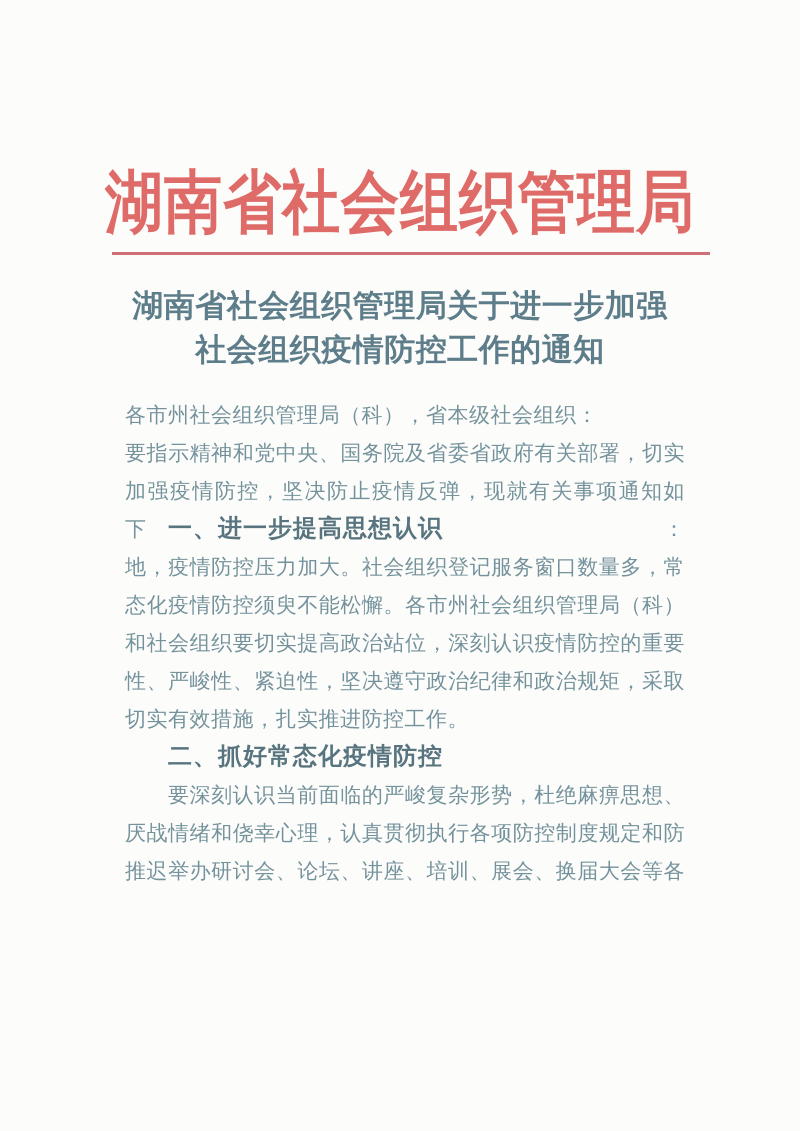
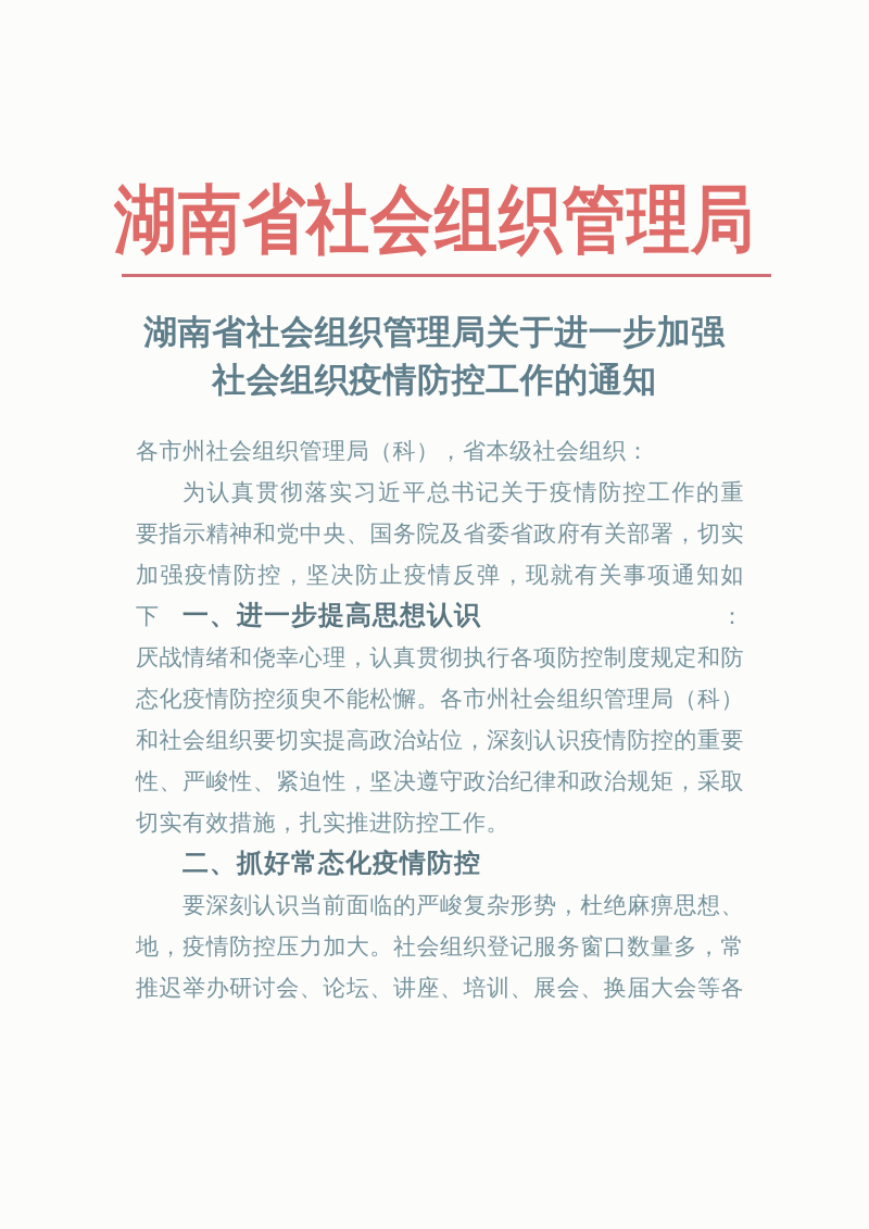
  湖南省社会组织管理局
  湖南省社会组织管理局关于进一步加强
  社会组织疫情防控工作的通知
  各市州社会组织管理局（科），省本级社会组织：
+ 为认真贯彻落实习近平总书记关于疫情防控工作的重
  要指示精神和党中央、国务院及省委省政府有关部署，切实
  加强疫情防控，坚决防止疫情反弹，现就有关事项通知如下：
  一、进一步提高思想认识
- 地，疫情防控压力加大。社会组织登记服务窗口数量多，常
+ 厌战情绪和侥幸心理，认真贯彻执行各项防控制度规定和防
  态化疫情防控须臾不能松懈。各市州社会组织管理局（科）
  和社会组织要切实提高政治站位，深刻认识疫情防控的重要
  性、严峻性、紧迫性，坚决遵守政治纪律和政治规矩，采取
  切实有效措施，扎实推进防控工作。
  二、抓好常态化疫情防控
  要深刻认识当前面临的严峻复杂形势，杜绝麻痹思想、
- 厌战情绪和侥幸心理，认真贯彻执行各项防控制度规定和防
+ 地，疫情防控压力加大。社会组织登记服务窗口数量多，常
  推迟举办研讨会、论坛、讲座、培训、展会、换届大会等各
